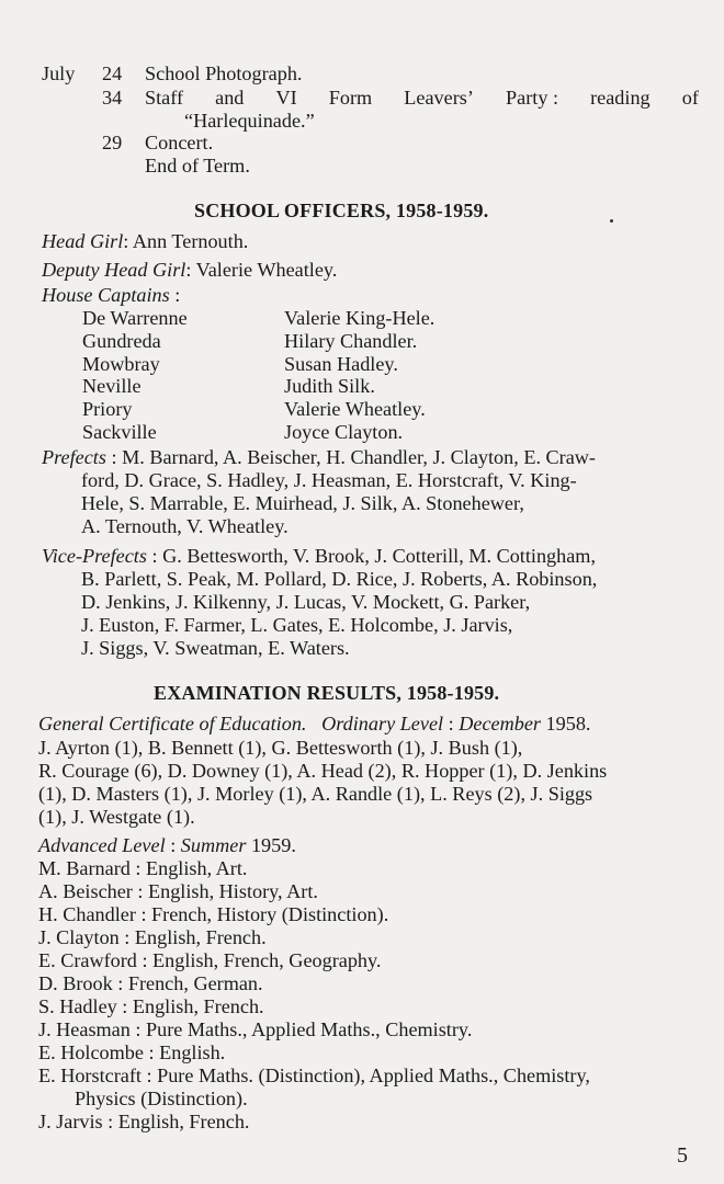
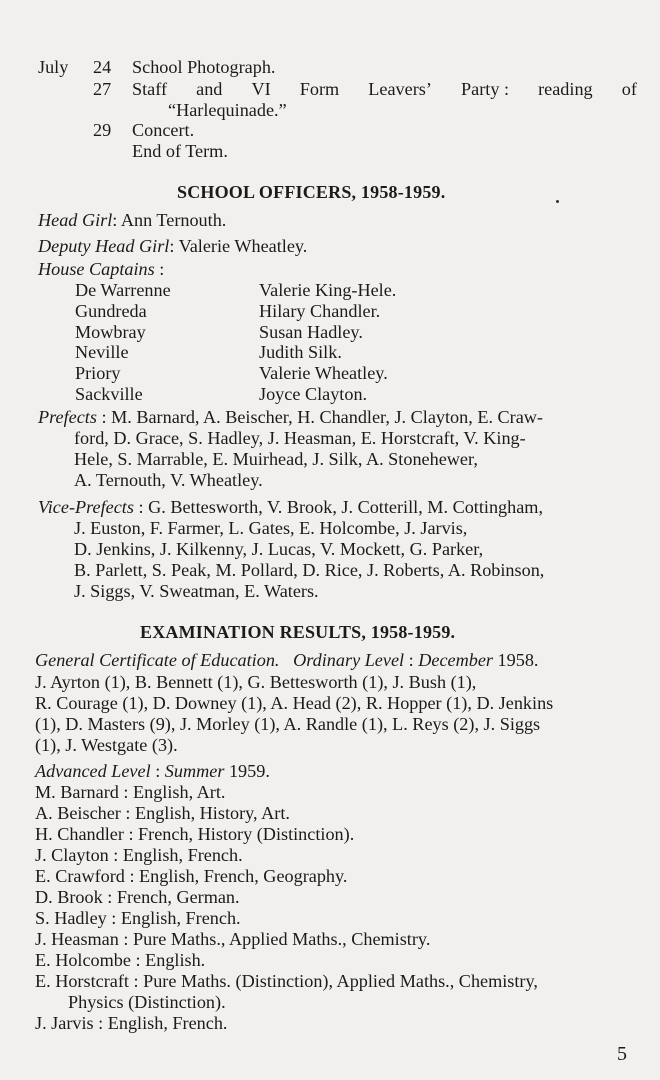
  July
  24
  School Photograph.
- 34
+ 27
  Staff
  and
  VI
  Form
  Leavers’
  Party :
  reading
  of
  “Harlequinade.”
  29
  Concert.
  End of Term.
  SCHOOL OFFICERS, 1958-1959.
  Head Girl: Ann Ternouth.
  Deputy Head Girl: Valerie Wheatley.
  House Captains :
  De Warrenne
  Valerie King-Hele.
  Gundreda
  Hilary Chandler.
  Mowbray
  Susan Hadley.
  Neville
  Judith Silk.
  Priory
  Valerie Wheatley.
  Sackville
  Joyce Clayton.
  Prefects : M. Barnard, A. Beischer, H. Chandler, J. Clayton, E. Craw-
  ford, D. Grace, S. Hadley, J. Heasman, E. Horstcraft, V. King-
  Hele, S. Marrable, E. Muirhead, J. Silk, A. Stonehewer,
  A. Ternouth, V. Wheatley.
  Vice-Prefects : G. Bettesworth, V. Brook, J. Cotterill, M. Cottingham,
- B. Parlett, S. Peak, M. Pollard, D. Rice, J. Roberts, A. Robinson,
+ J. Euston, F. Farmer, L. Gates, E. Holcombe, J. Jarvis,
  D. Jenkins, J. Kilkenny, J. Lucas, V. Mockett, G. Parker,
- J. Euston, F. Farmer, L. Gates, E. Holcombe, J. Jarvis,
+ B. Parlett, S. Peak, M. Pollard, D. Rice, J. Roberts, A. Robinson,
  J. Siggs, V. Sweatman, E. Waters.
  EXAMINATION RESULTS, 1958-1959.
  General Certificate of Education. Ordinary Level : December 1958.
  J. Ayrton (1), B. Bennett (1), G. Bettesworth (1), J. Bush (1),
- R. Courage (6), D. Downey (1), A. Head (2), R. Hopper (1), D. Jenkins
+ R. Courage (1), D. Downey (1), A. Head (2), R. Hopper (1), D. Jenkins
- (1), D. Masters (1), J. Morley (1), A. Randle (1), L. Reys (2), J. Siggs
+ (1), D. Masters (9), J. Morley (1), A. Randle (1), L. Reys (2), J. Siggs
- (1), J. Westgate (1).
+ (1), J. Westgate (3).
  Advanced Level : Summer 1959.
  M. Barnard : English, Art.
  A. Beischer : English, History, Art.
  H. Chandler : French, History (Distinction).
  J. Clayton : English, French.
  E. Crawford : English, French, Geography.
  D. Brook : French, German.
  S. Hadley : English, French.
  J. Heasman : Pure Maths., Applied Maths., Chemistry.
  E. Holcombe : English.
  E. Horstcraft : Pure Maths. (Distinction), Applied Maths., Chemistry,
  Physics (Distinction).
  J. Jarvis : English, French.
  5
